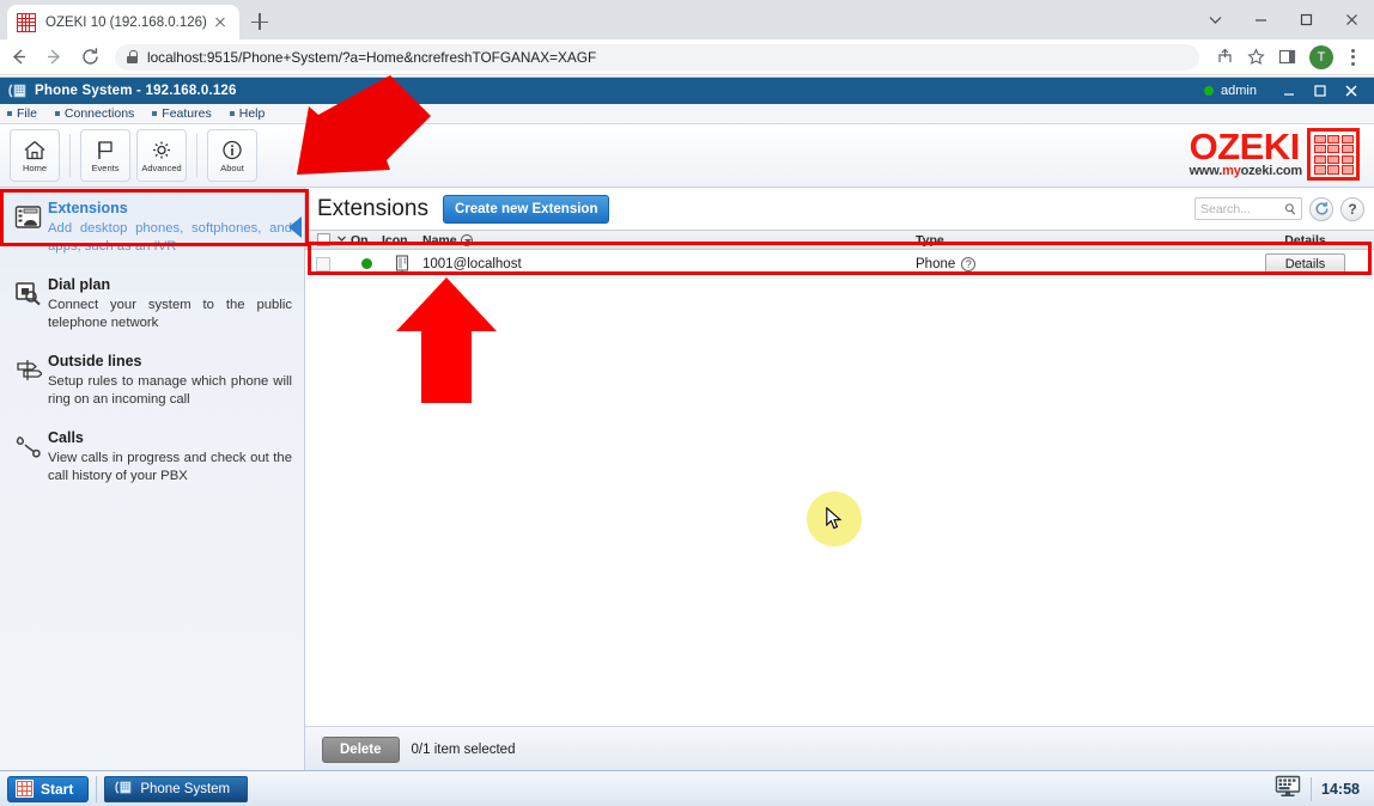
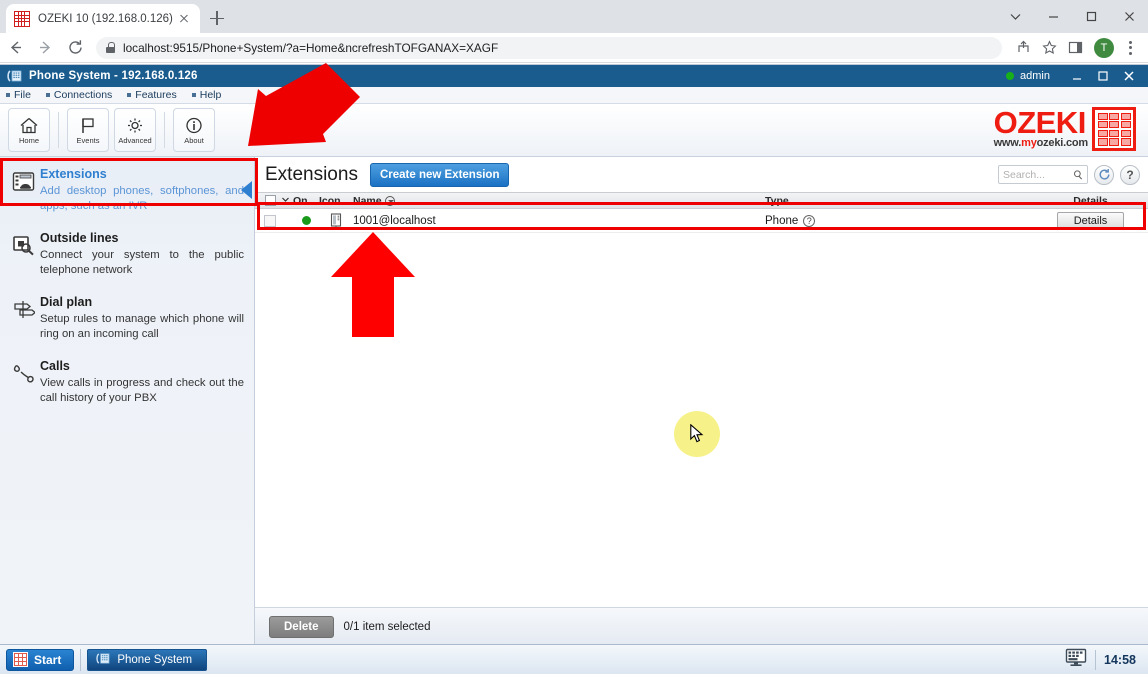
  OZEKI 10 (192.168.0.126)
  localhost:9515/Phone+System/?a=Home&ncrefreshTOFGANAX=XAGF
  T
  Phone System - 192.168.0.126
  admin
  File
  Connections
  Features
  Help
  Home
  Events
  Advanced
  About
  OZEKI
  www.myozeki.com
  Extensions
  Add desktop phones, softphones, and apps, such as an IVR
- Dial plan
+ Outside lines
  Connect your system to the public telephone network
- Outside lines
+ Dial plan
  Setup rules to manage which phone will ring on an incoming call
  Calls
  View calls in progress and check out the call history of your PBX
  Extensions
  Create new Extension
  Search...
  ?
  On
  Icon
  Name
  Type
  Details
  1001@localhost
  Phone
  ?
  Details
  Delete
  0/1 item selected
  Start
  Phone System
  14:58
